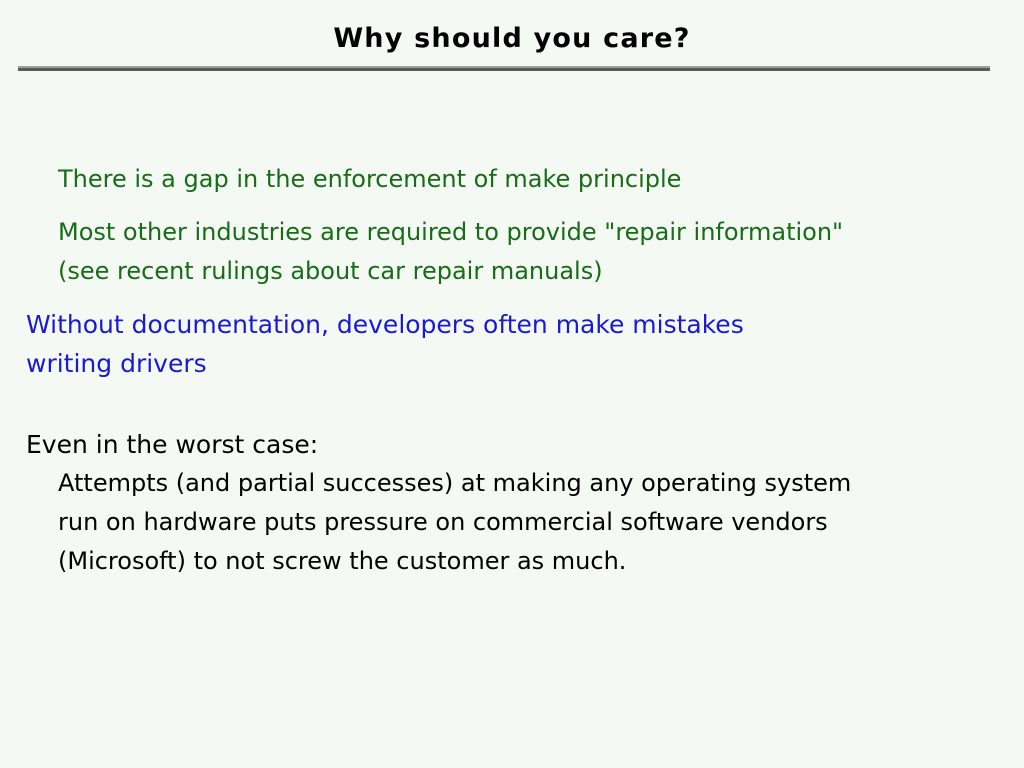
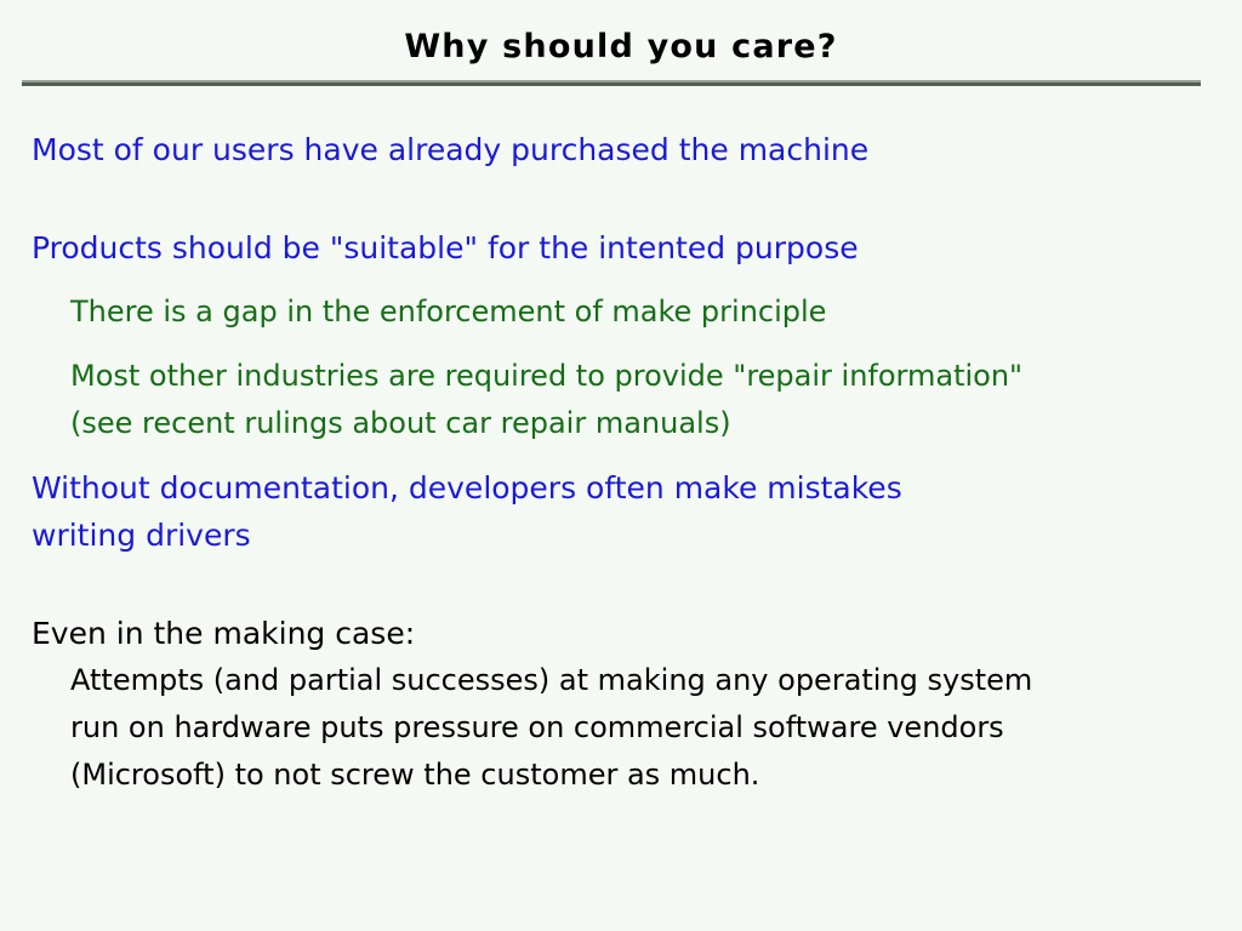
  Why should you care?
+ Most of our users have already purchased the machine
+ Products should be "suitable" for the intented purpose
  There is a gap in the enforcement of make principle
  Most other industries are required to provide "repair information"
  (see recent rulings about car repair manuals)
  Without documentation, developers often make mistakes
  writing drivers
- Even in the worst case:
+ Even in the making case:
  Attempts (and partial successes) at making any operating system
  run on hardware puts pressure on commercial software vendors
  (Microsoft) to not screw the customer as much.
